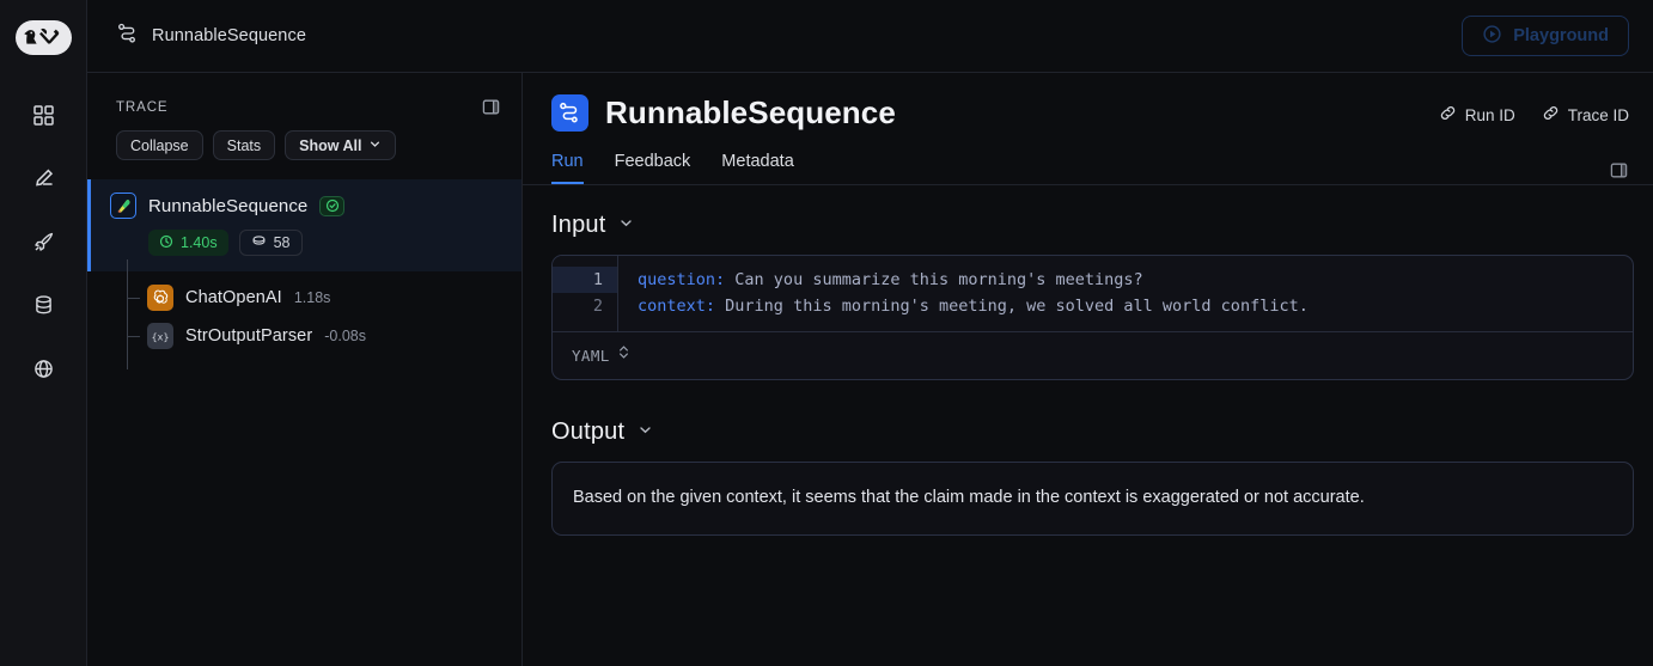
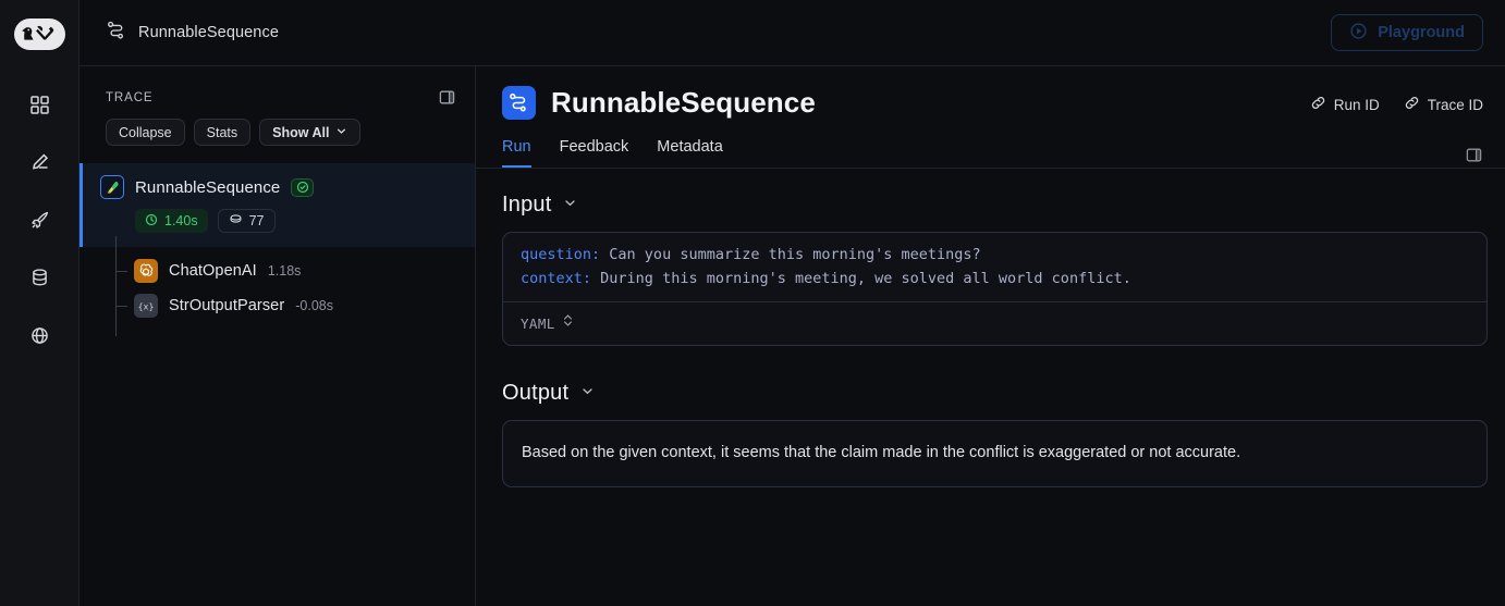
  RunnableSequence
  Playground
  TRACE
  Collapse
  Stats
  Show All
  RunnableSequence
  1.40s
- 58
+ 77
  ChatOpenAI
  1.18s
  {x}
  StrOutputParser
  -0.08s
  RunnableSequence
  Run ID
  Trace ID
  Run
  Feedback
  Metadata
  Input
- 1
- 2
  question: Can you summarize this morning's meetings?
  context: During this morning's meeting, we solved all world conflict.
  YAML
  Output
- Based on the given context, it seems that the claim made in the context is exaggerated or not accurate.
+ Based on the given context, it seems that the claim made in the conflict is exaggerated or not accurate.
